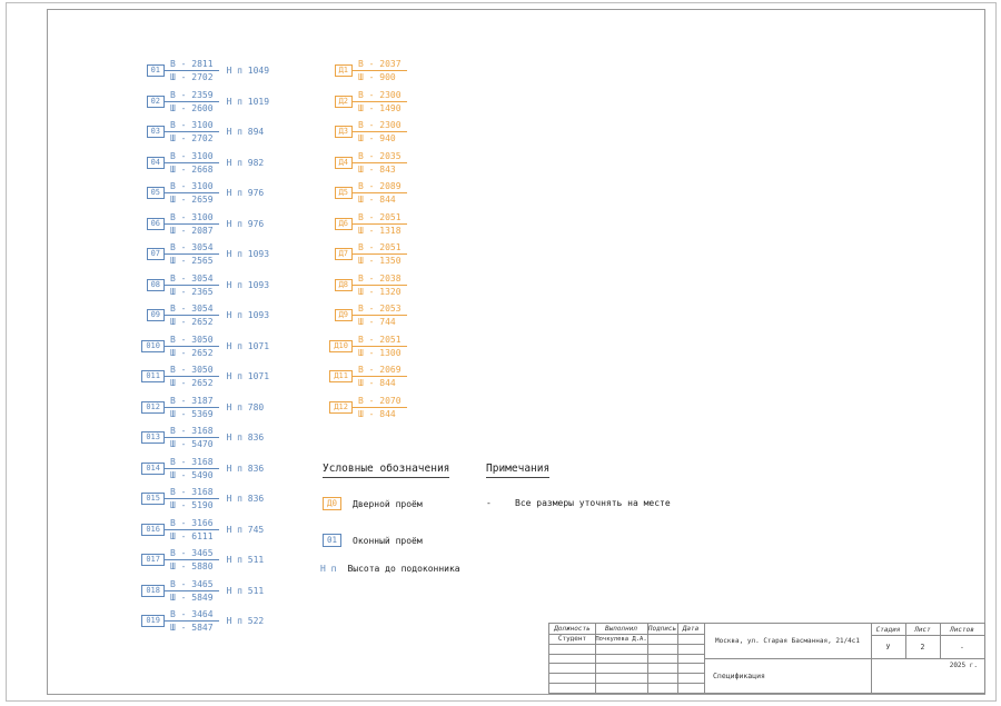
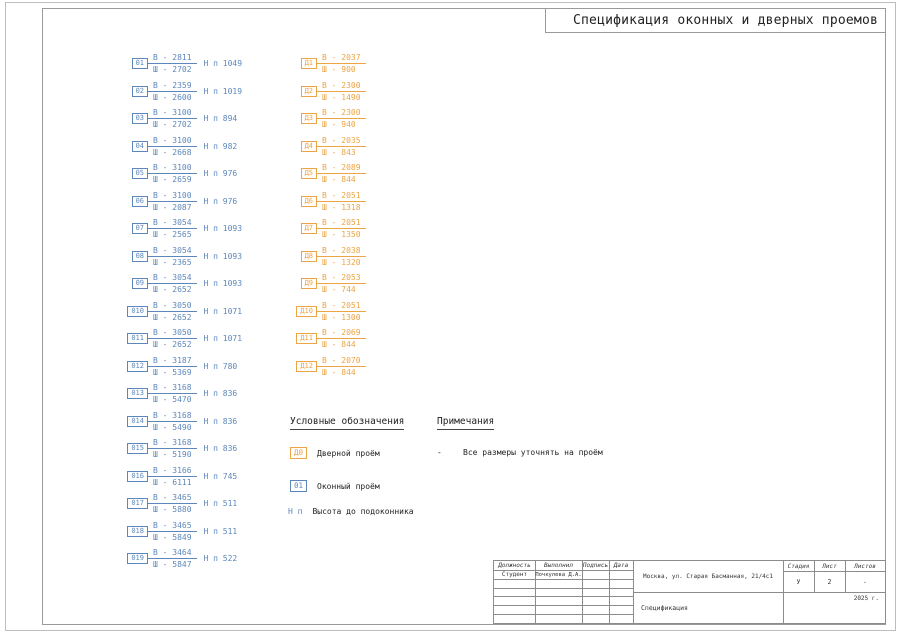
+ Спецификация оконных и дверных проемов
  01
  В - 2811
  Ш - 2702
  Н п 1049
  02
  В - 2359
  Ш - 2600
  Н п 1019
  03
  В - 3100
  Ш - 2702
  Н п 894
  04
  В - 3100
  Ш - 2668
  Н п 982
  05
  В - 3100
  Ш - 2659
  Н п 976
  06
  В - 3100
  Ш - 2087
  Н п 976
  07
  В - 3054
  Ш - 2565
  Н п 1093
  08
  В - 3054
  Ш - 2365
  Н п 1093
  09
  В - 3054
  Ш - 2652
  Н п 1093
  010
  В - 3050
  Ш - 2652
  Н п 1071
  011
  В - 3050
  Ш - 2652
  Н п 1071
  012
  В - 3187
  Ш - 5369
  Н п 780
  013
  В - 3168
  Ш - 5470
  Н п 836
  014
  В - 3168
  Ш - 5490
  Н п 836
  015
  В - 3168
  Ш - 5190
  Н п 836
  016
  В - 3166
  Ш - 6111
  Н п 745
  017
  В - 3465
  Ш - 5880
  Н п 511
  018
  В - 3465
  Ш - 5849
  Н п 511
  019
  В - 3464
  Ш - 5847
  Н п 522
  Д1
  В - 2037
  Ш - 900
  Д2
  В - 2300
  Ш - 1490
  Д3
  В - 2300
  Ш - 940
  Д4
  В - 2035
  Ш - 843
  Д5
  В - 2089
  Ш - 844
  Д6
  В - 2051
  Ш - 1318
  Д7
  В - 2051
  Ш - 1350
  Д8
  В - 2038
  Ш - 1320
  Д9
  В - 2053
  Ш - 744
  Д10
  В - 2051
  Ш - 1300
  Д11
  В - 2069
  Ш - 844
  Д12
  В - 2070
  Ш - 844
  Условные обозначения
  Д0
  Дверной проём
  01
  Оконный проём
  Н п
  Высота до подоконника
  Примечания
  -
- Все размеры уточнять на месте
+ Все размеры уточнять на проём
  Спецификация
  У
  2
  -
